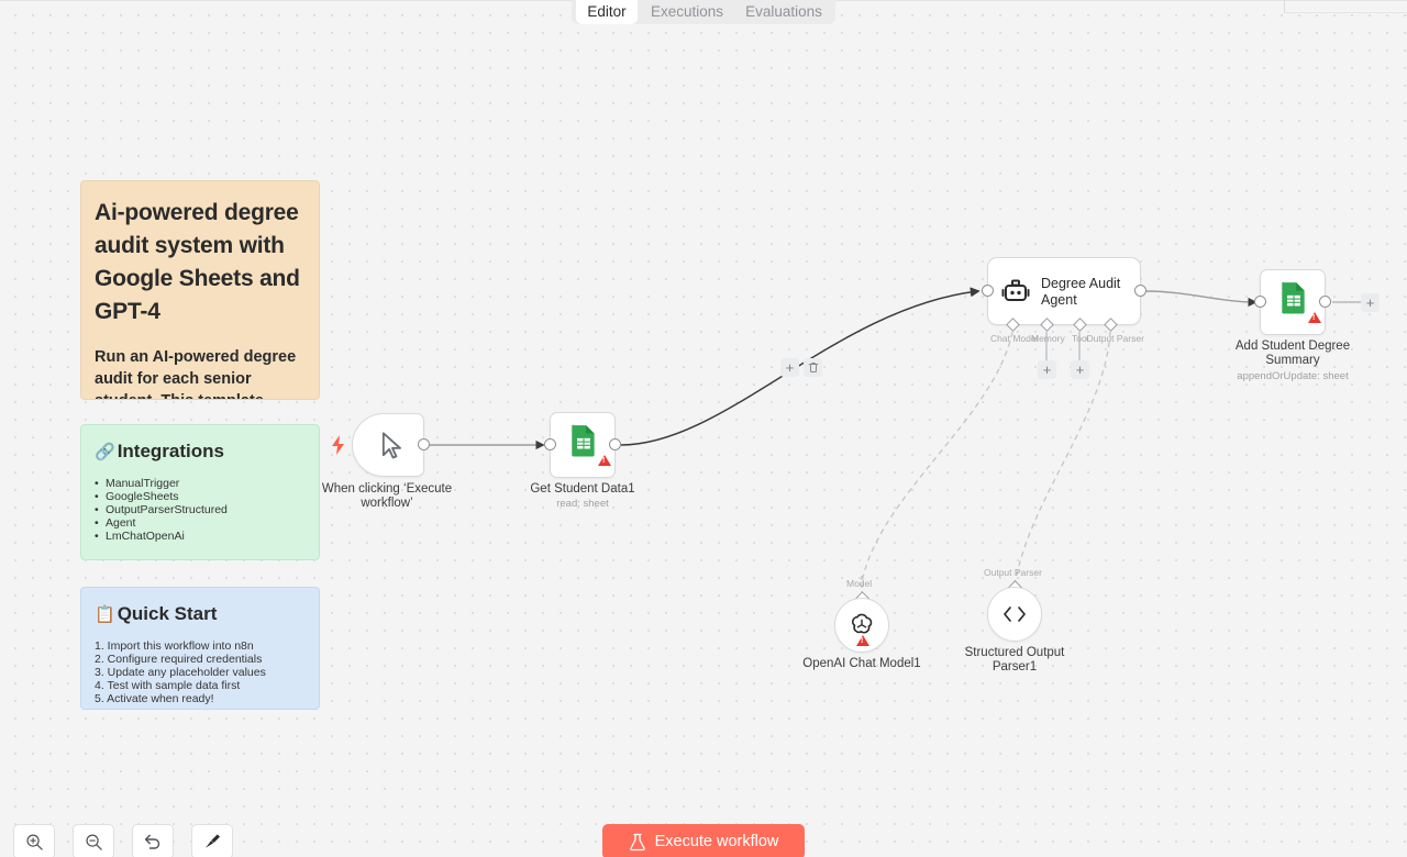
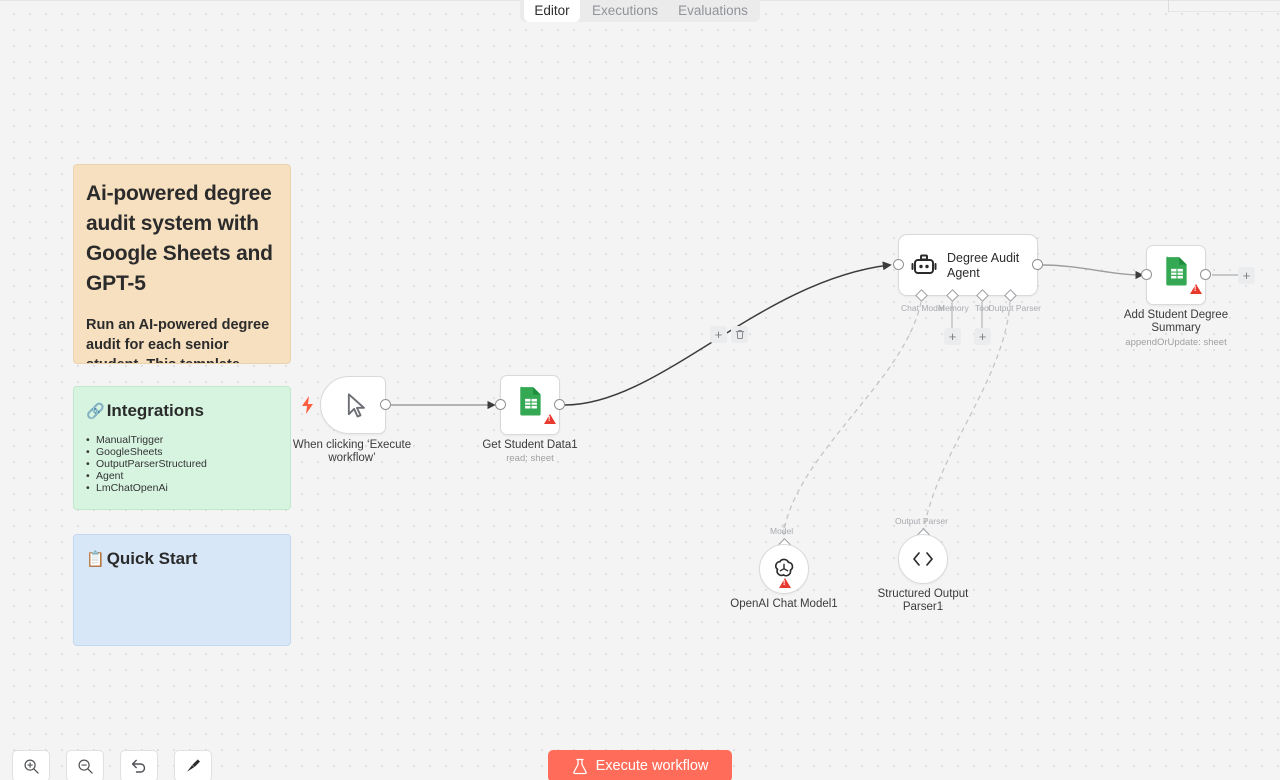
- Ai-powered degree audit system with Google Sheets and GPT-4
+ Ai-powered degree audit system with Google Sheets and GPT-5
  🔗
  Integrations
  •
  ManualTrigger
  •
  GoogleSheets
  •
  OutputParserStructured
  •
  Agent
  •
  LmChatOpenAi
  📋
  Quick Start
- 1. Import this workflow into n8n
- 2. Configure required credentials
- 3. Update any placeholder values
- 4. Test with sample data first
- 5. Activate when ready!
  When clicking ‘Execute
  workflow’
  Get Student Data1
  read: sheet
  +
  Degree Audit
  Agent
  Chat Model
  Memory
  Tool
  Output Parser
  +
  +
  +
  Add Student Degree
  Summary
  appendOrUpdate: sheet
  Model
  OpenAI Chat Model1
  Output Parser
  Structured Output
  Parser1
  Execute workflow
  Editor
  Executions
  Evaluations
